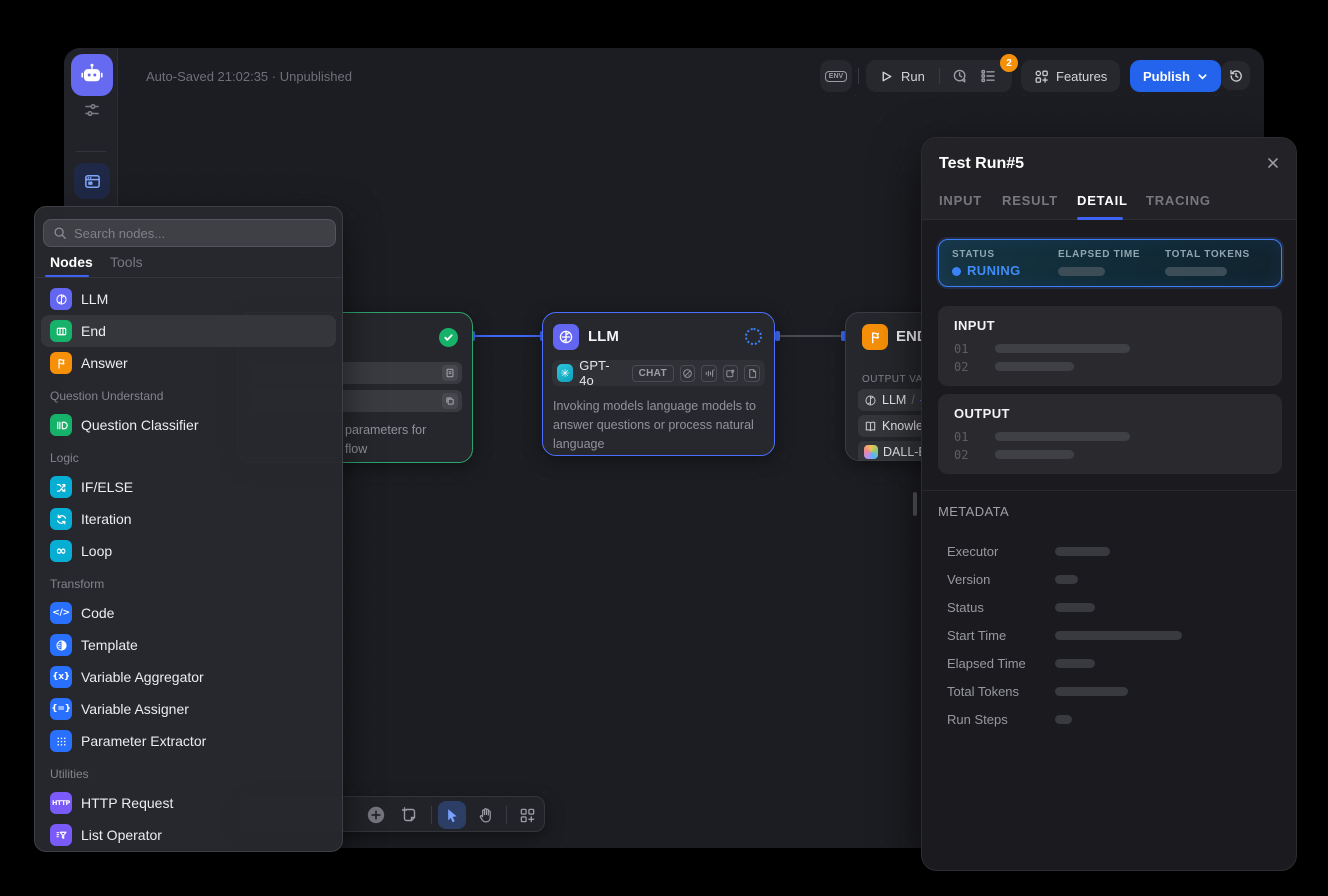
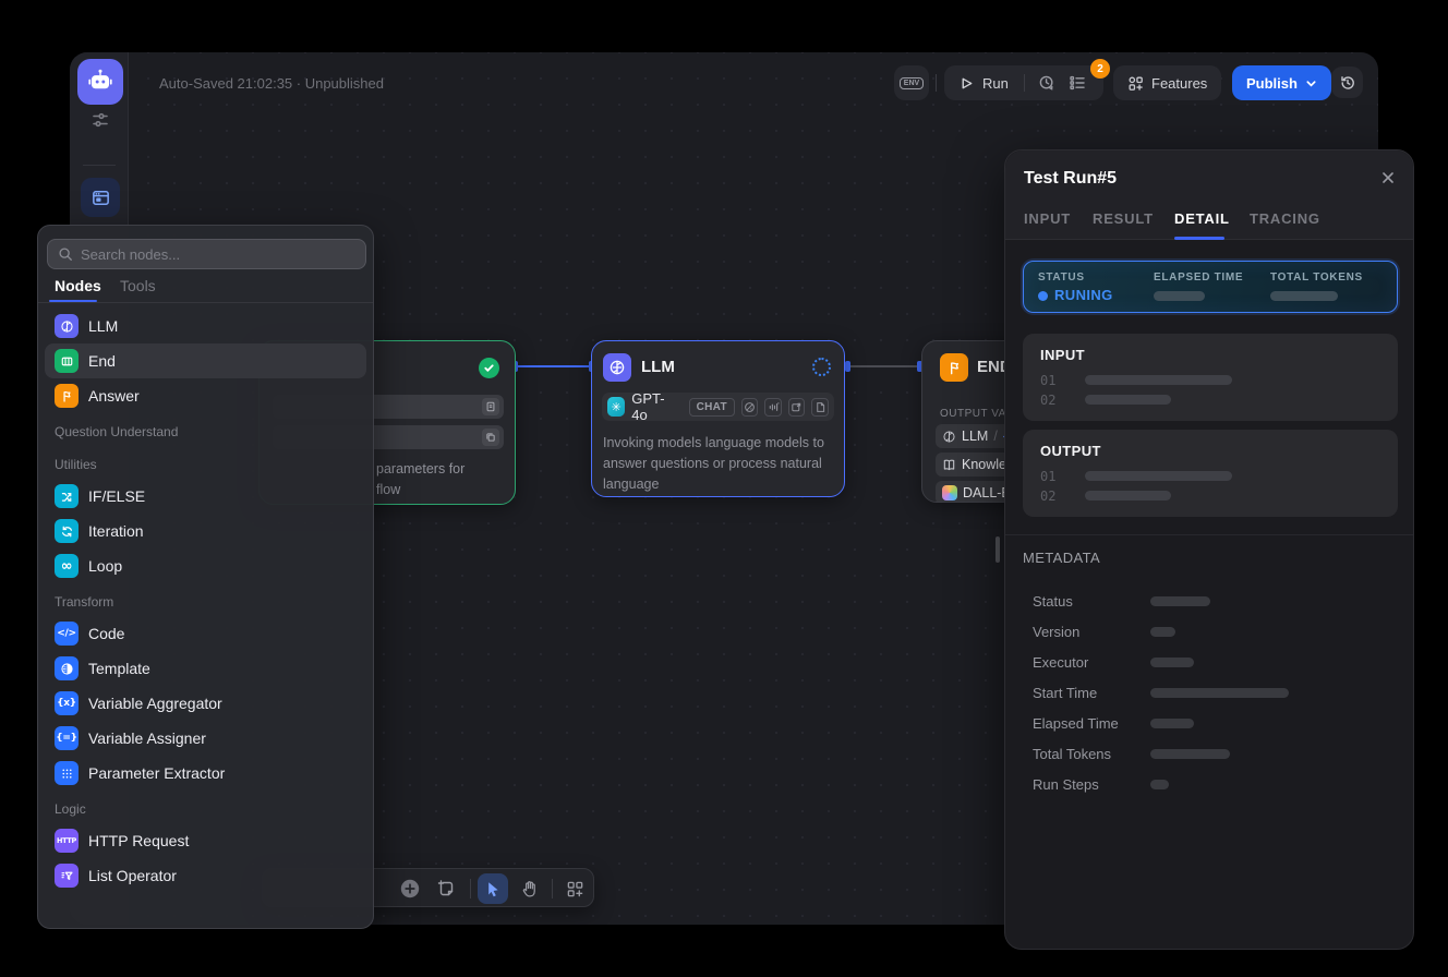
  Auto-Saved 21:02:35 · Unpublished
  Run
  2
  Features
  Publish
  parameters for
  flow
  LLM
  ✳
  GPT-4o
  CHAT
  Invoking models language models to answer questions or process natural language
  LLM
  /
  DALL-
  Search nodes...
  Nodes
  Tools
  LLM
  End
  Answer
  Question Understand
- Question Classifier
- Logic
+ Utilities
  IF/ELSE
  Iteration
  ∞
  Loop
  Transform
  </>
  Code
  Template
  {x}
  Variable Aggregator
  {=}
  Variable Assigner
  Parameter Extractor
- Utilities
+ Logic
  HTTP
  HTTP Request
  List Operator
  Test Run#5
  INPUT
  RESULT
  DETAIL
  TRACING
  STATUS
  ELAPSED TIME
  TOTAL TOKENS
  RUNING
  INPUT
  01
  02
  OUTPUT
  01
  02
  METADATA
- Executor
+ Status
  Version
- Status
+ Executor
  Start Time
  Elapsed Time
  Total Tokens
  Run Steps
